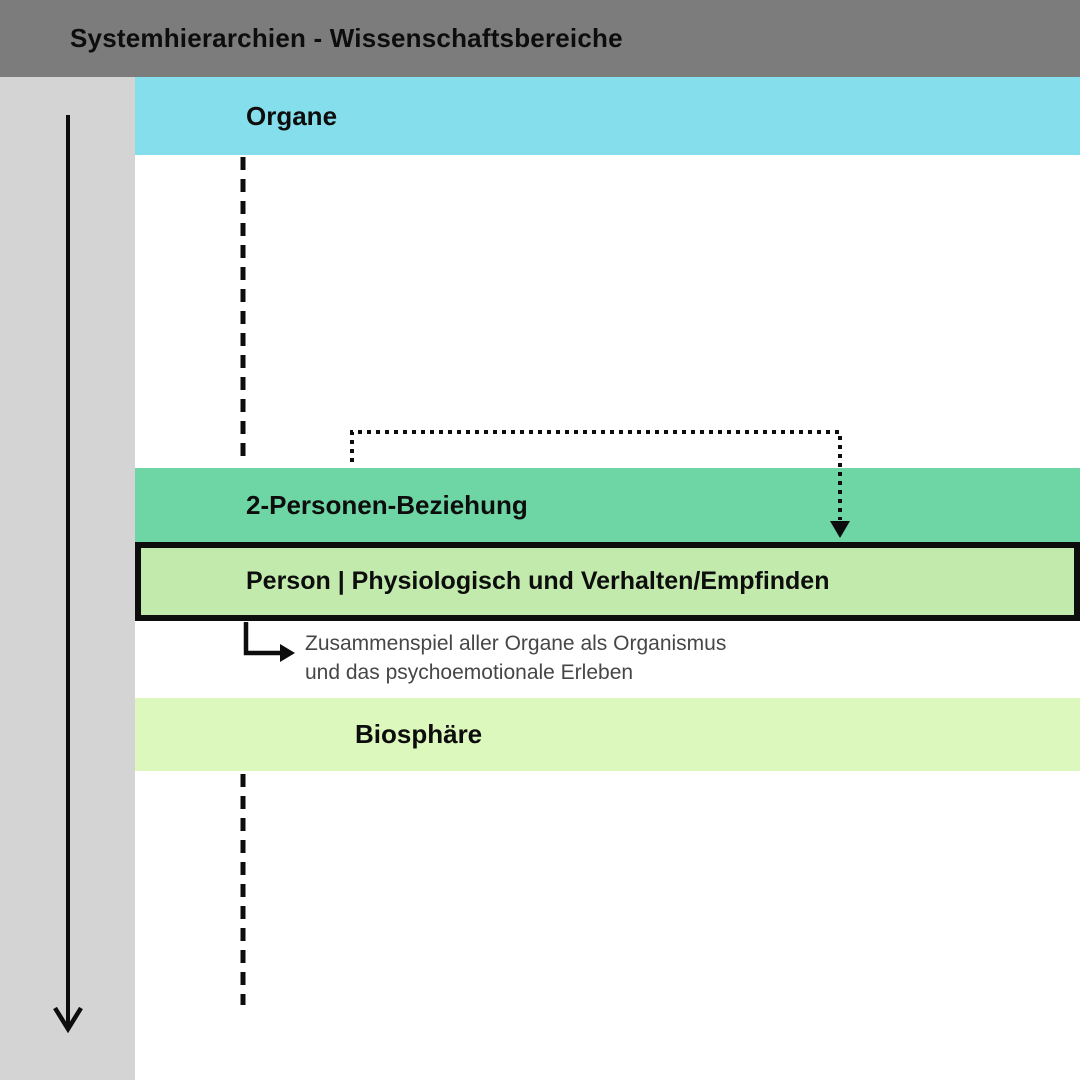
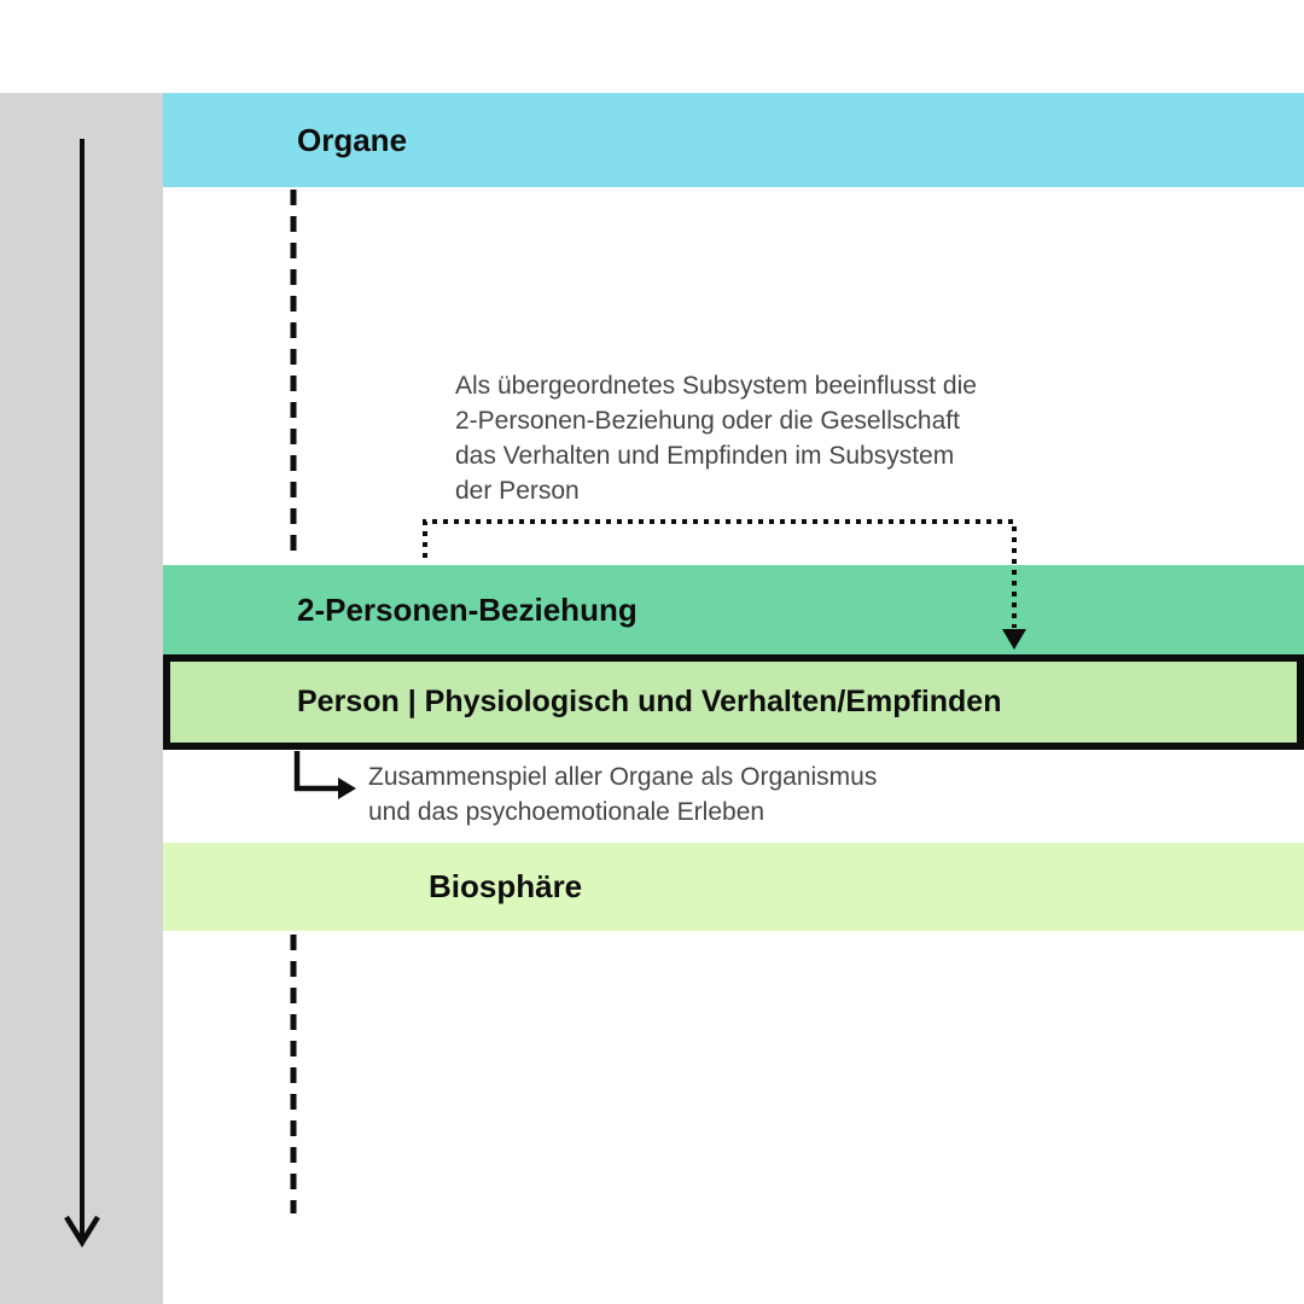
- Systemhierarchien - Wissenschaftsbereiche
  Organe
  2-Personen-Beziehung
  Person | Physiologisch und Verhalten/Empfinden
  Biosphäre
+ Als übergeordnetes Subsystem beeinflusst die
+ 2-Personen-Beziehung oder die Gesellschaft
+ das Verhalten und Empfinden im Subsystem
+ der Person
  Zusammenspiel aller Organe als Organismus
  und das psychoemotionale Erleben
